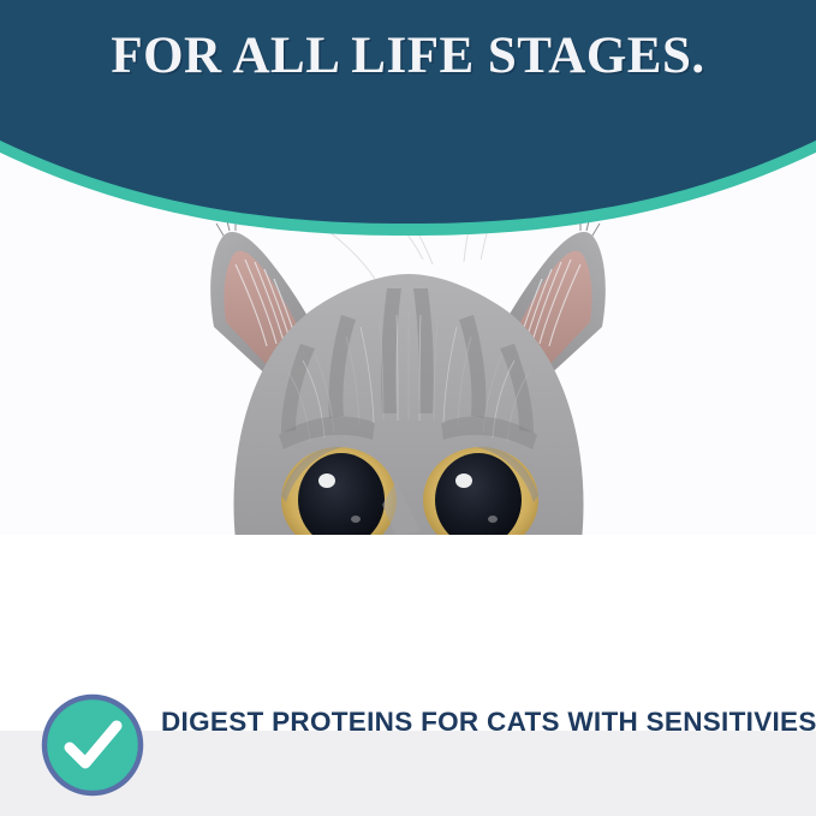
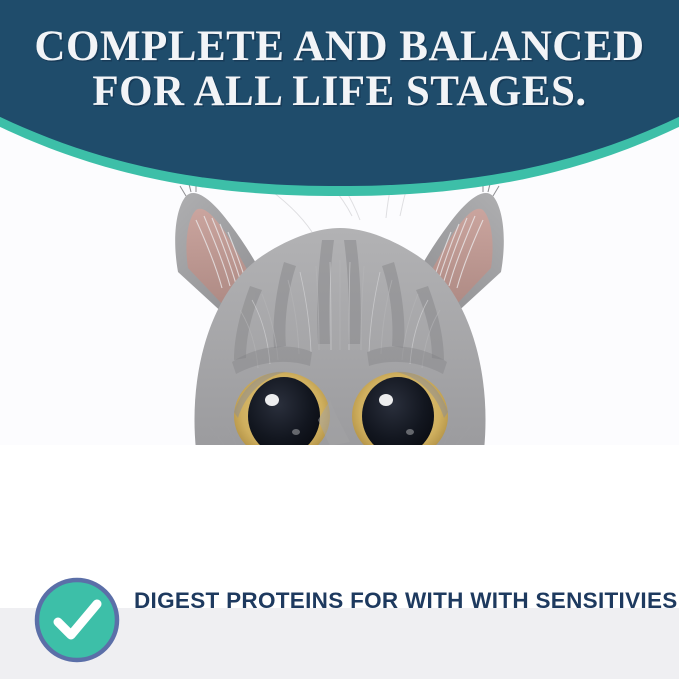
+ COMPLETE AND BALANCED
  FOR ALL LIFE STAGES.
- DIGEST PROTEINS FOR CATS WITH SENSITIVIES
+ DIGEST PROTEINS FOR WITH WITH SENSITIVIES
